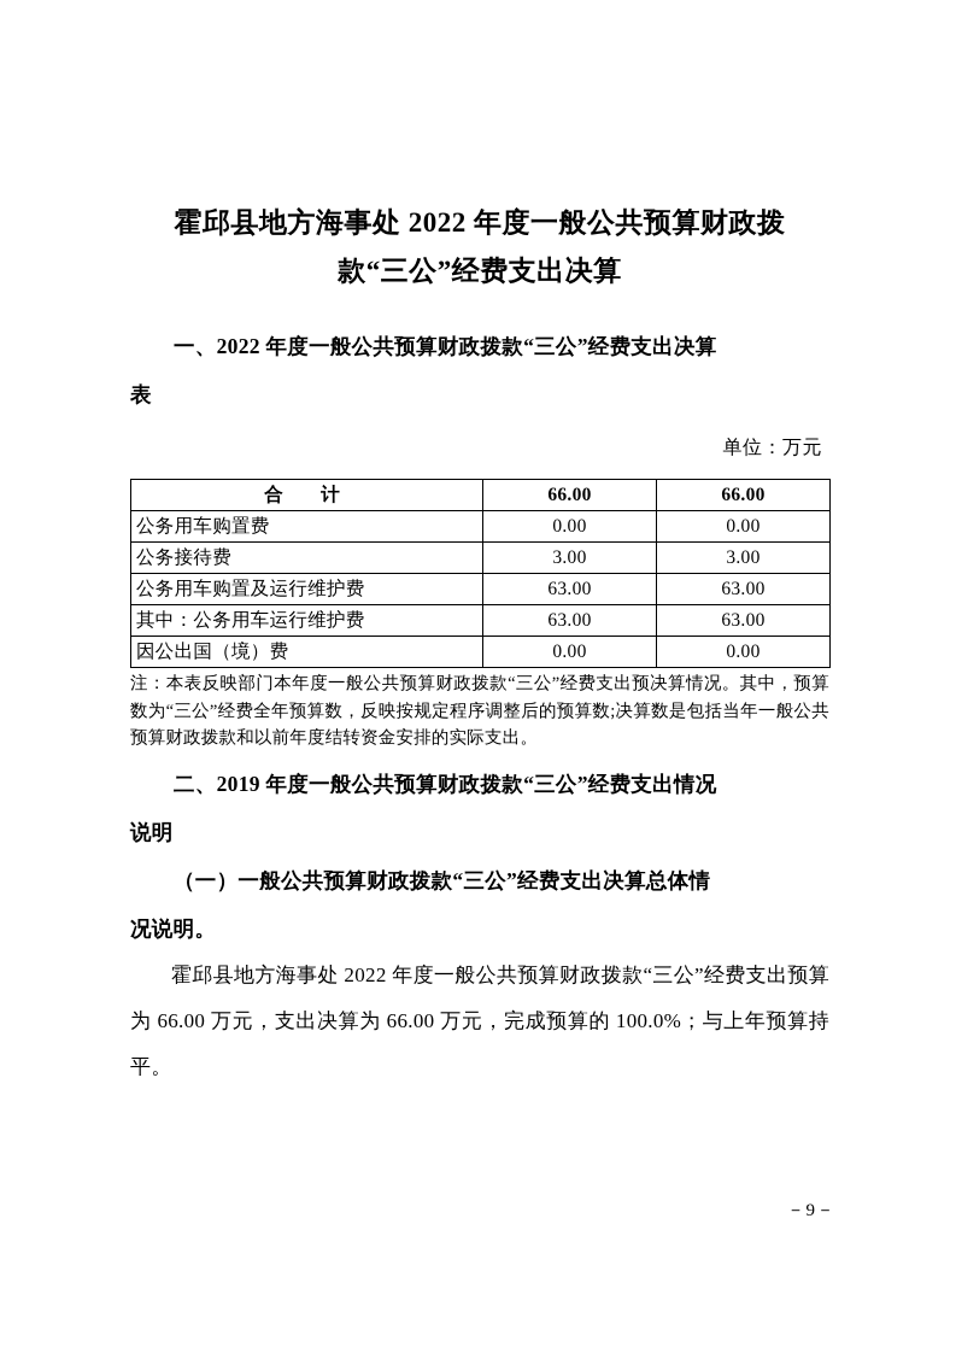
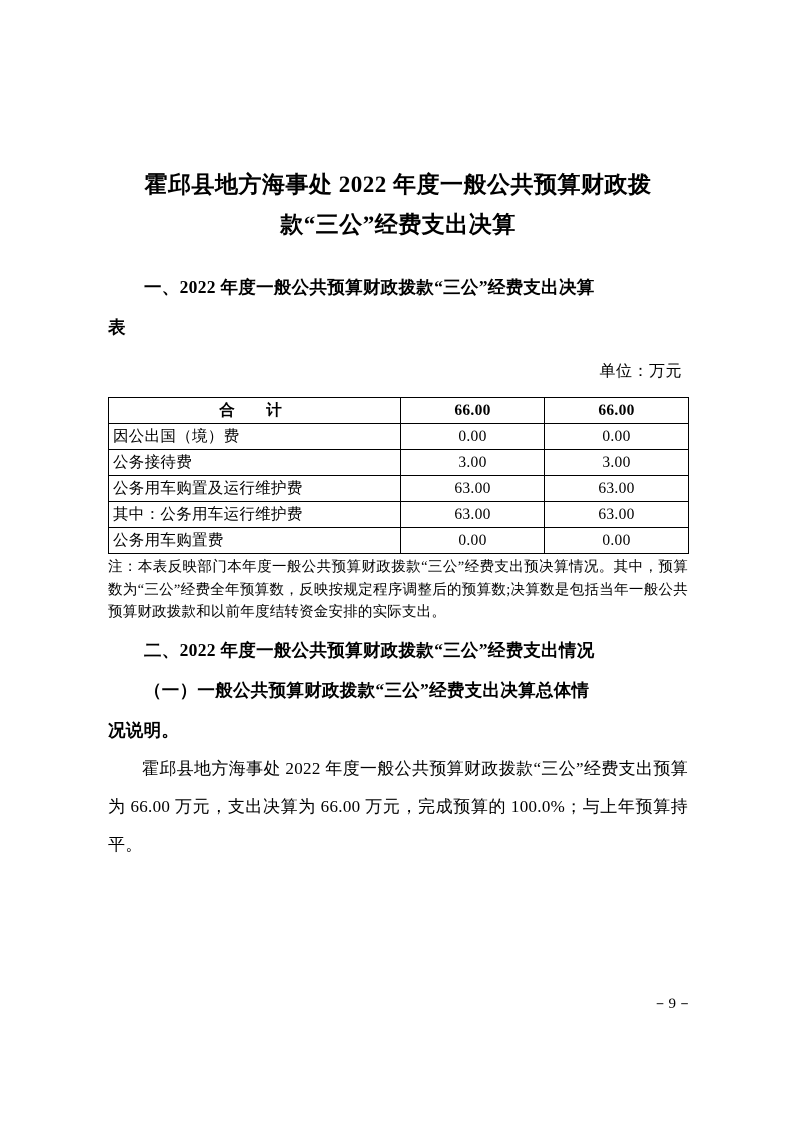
  霍邱县地方海事处 2022 年度一般公共预算财政拨款“三公”经费支出决算
  一、2022 年度一般公共预算财政拨款“三公”经费支出决算
  表
  单位：万元
  合 计	66.00	66.00
- 公务用车购置费	0.00	0.00
+ 因公出国（境）费	0.00	0.00
  公务接待费	3.00	3.00
  公务用车购置及运行维护费	63.00	63.00
  其中：公务用车运行维护费	63.00	63.00
- 因公出国（境）费	0.00	0.00
+ 公务用车购置费	0.00	0.00
  注：本表反映部门本年度一般公共预算财政拨款“三公”经费支出预决算情况。其中，预算数为“三公”经费全年预算数，反映按规定程序调整后的预算数;决算数是包括当年一般公共预算财政拨款和以前年度结转资金安排的实际支出。
- 二、2019 年度一般公共预算财政拨款“三公”经费支出情况
+ 二、2022 年度一般公共预算财政拨款“三公”经费支出情况
- 说明
  （一）一般公共预算财政拨款“三公”经费支出决算总体情
  况说明。
  霍邱县地方海事处 2022 年度一般公共预算财政拨款“三公”经费支出预算为 66.00 万元，支出决算为 66.00 万元，完成预算的 100.0%；与上年预算持平。
  －9－
